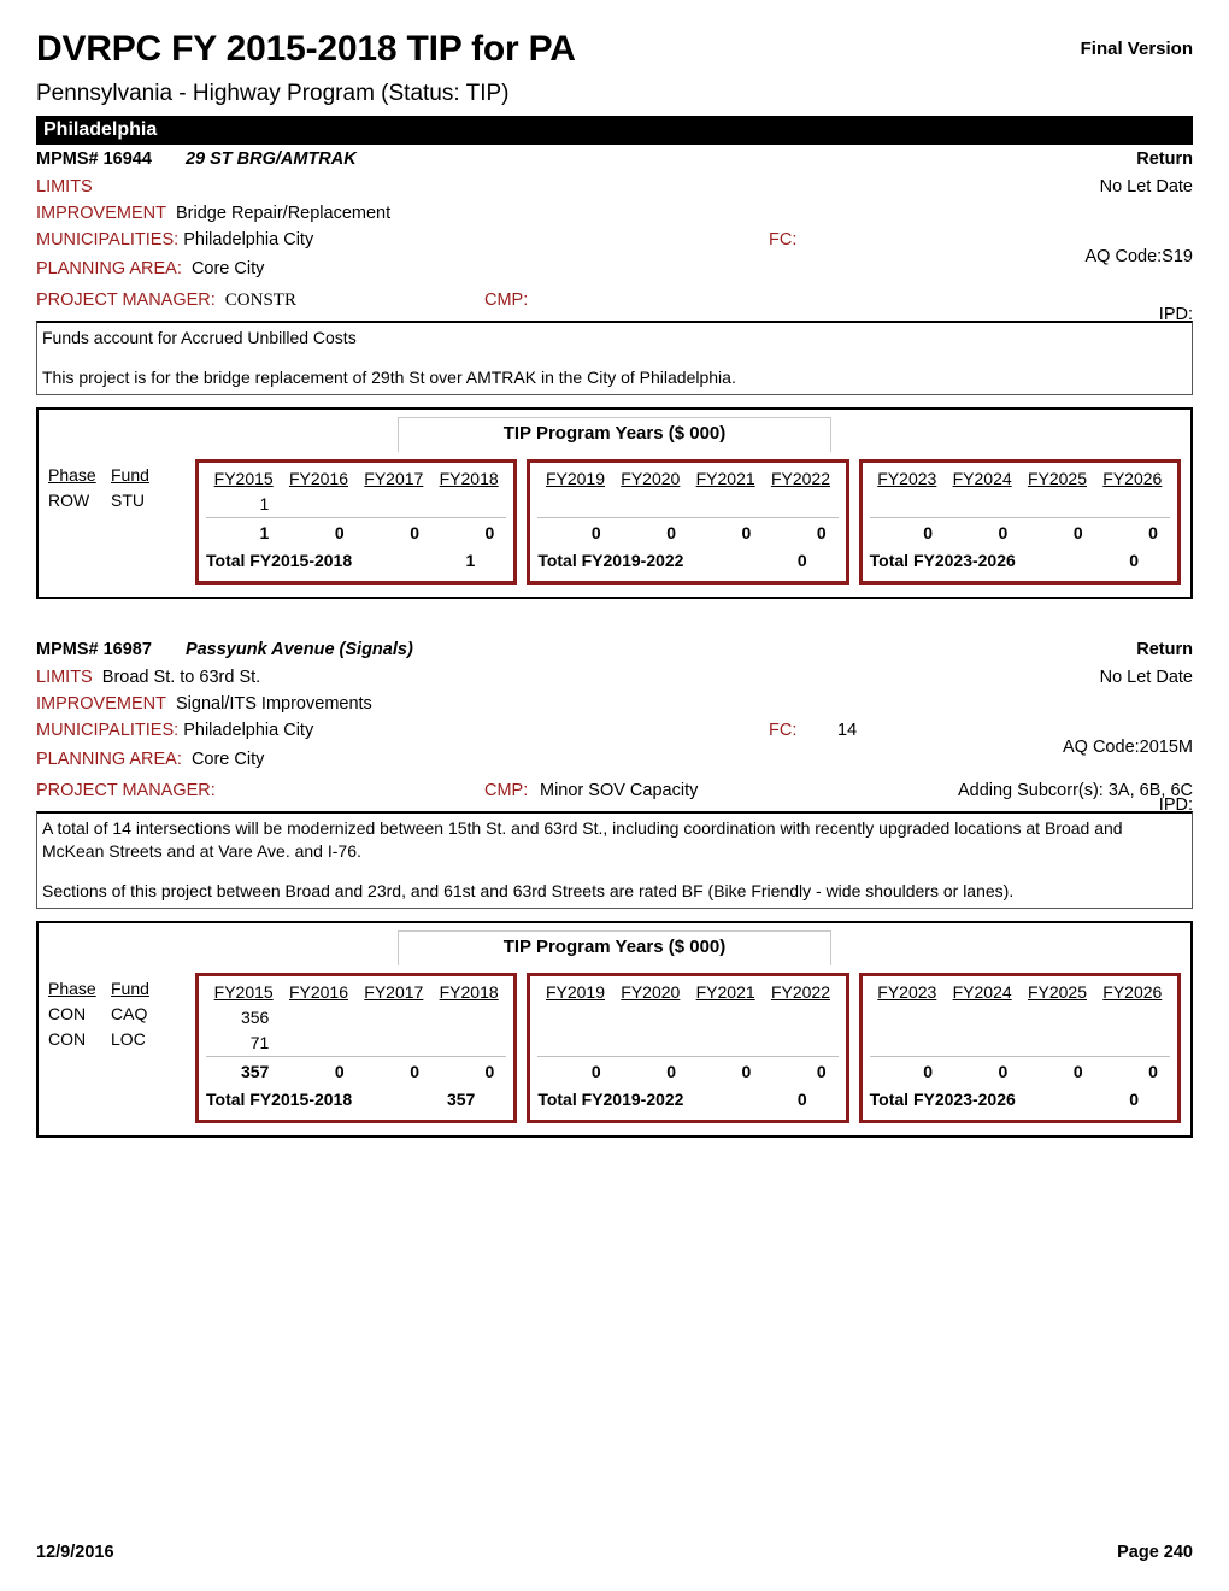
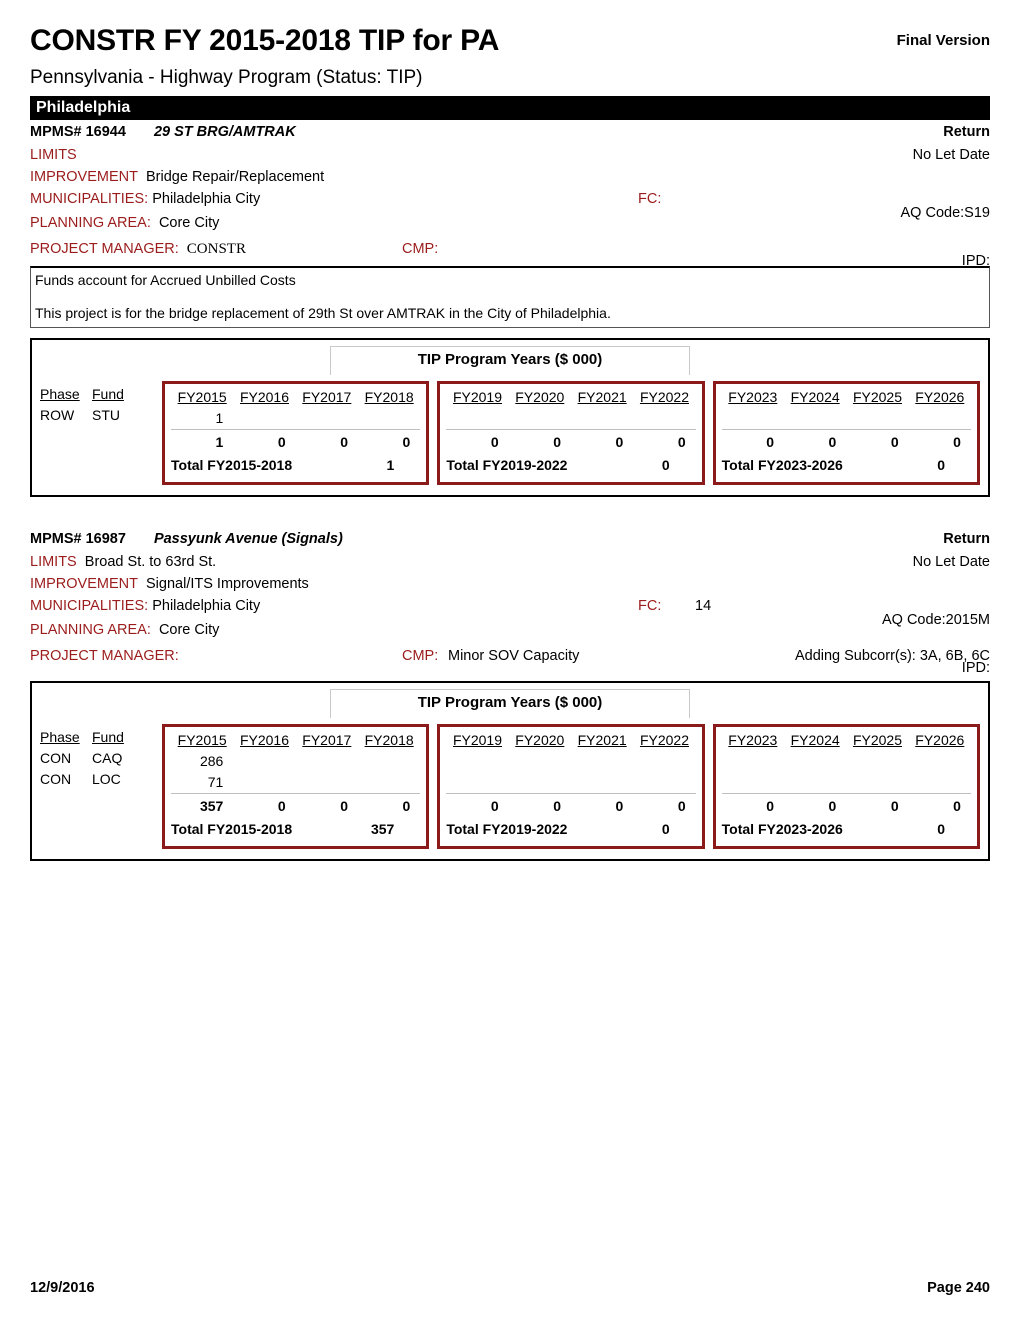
- DVRPC FY 2015-2018 TIP for PA
+ CONSTR FY 2015-2018 TIP for PA
  Final Version
  Pennsylvania - Highway Program (Status: TIP)
  Philadelphia
  MPMS# 16944 29 ST BRG/AMTRAK
  Return
  LIMITS
  No Let Date
  IMPROVEMENT Bridge Repair/Replacement
  MUNICIPALITIES: Philadelphia City
  FC:
  AQ Code:S19
  PLANNING AREA: Core City
  IPD:
  PROJECT MANAGER: CONSTR
  CMP:
  Funds account for Accrued Unbilled Costs
  This project is for the bridge replacement of 29th St over AMTRAK in the City of Philadelphia.
  TIP Program Years ($ 000)
  Phase
  Fund
  ROW
  STU
  FY2015
  FY2016
  FY2017
  FY2018
  1
  1
  0
  0
  0
  Total FY2015-2018
  1
  FY2019
  FY2020
  FY2021
  FY2022
  0
  0
  0
  0
  Total FY2019-2022
  0
  FY2023
  FY2024
  FY2025
  FY2026
  0
  0
  0
  0
  Total FY2023-2026
  0
  MPMS# 16987 Passyunk Avenue (Signals)
  Return
  LIMITS Broad St. to 63rd St.
  No Let Date
  IMPROVEMENT Signal/ITS Improvements
  MUNICIPALITIES: Philadelphia City
  FC:
  14
  AQ Code:2015M
  PLANNING AREA: Core City
  IPD:
  PROJECT MANAGER:
  CMP:
  Minor SOV Capacity
  Adding Subcorr(s): 3A, 6B, 6C
- A total of 14 intersections will be modernized between 15th St. and 63rd St., including coordination with recently upgraded locations at Broad and McKean Streets and at Vare Ave. and I-76.
- Sections of this project between Broad and 23rd, and 61st and 63rd Streets are rated BF (Bike Friendly - wide shoulders or lanes).
  TIP Program Years ($ 000)
  Phase
  Fund
  CON
  CAQ
  CON
  LOC
  FY2015
  FY2016
  FY2017
  FY2018
- 356
+ 286
  71
  357
  0
  0
  0
  Total FY2015-2018
  357
  FY2019
  FY2020
  FY2021
  FY2022
  0
  0
  0
  0
  Total FY2019-2022
  0
  FY2023
  FY2024
  FY2025
  FY2026
  0
  0
  0
  0
  Total FY2023-2026
  0
  12/9/2016
  Page 240
